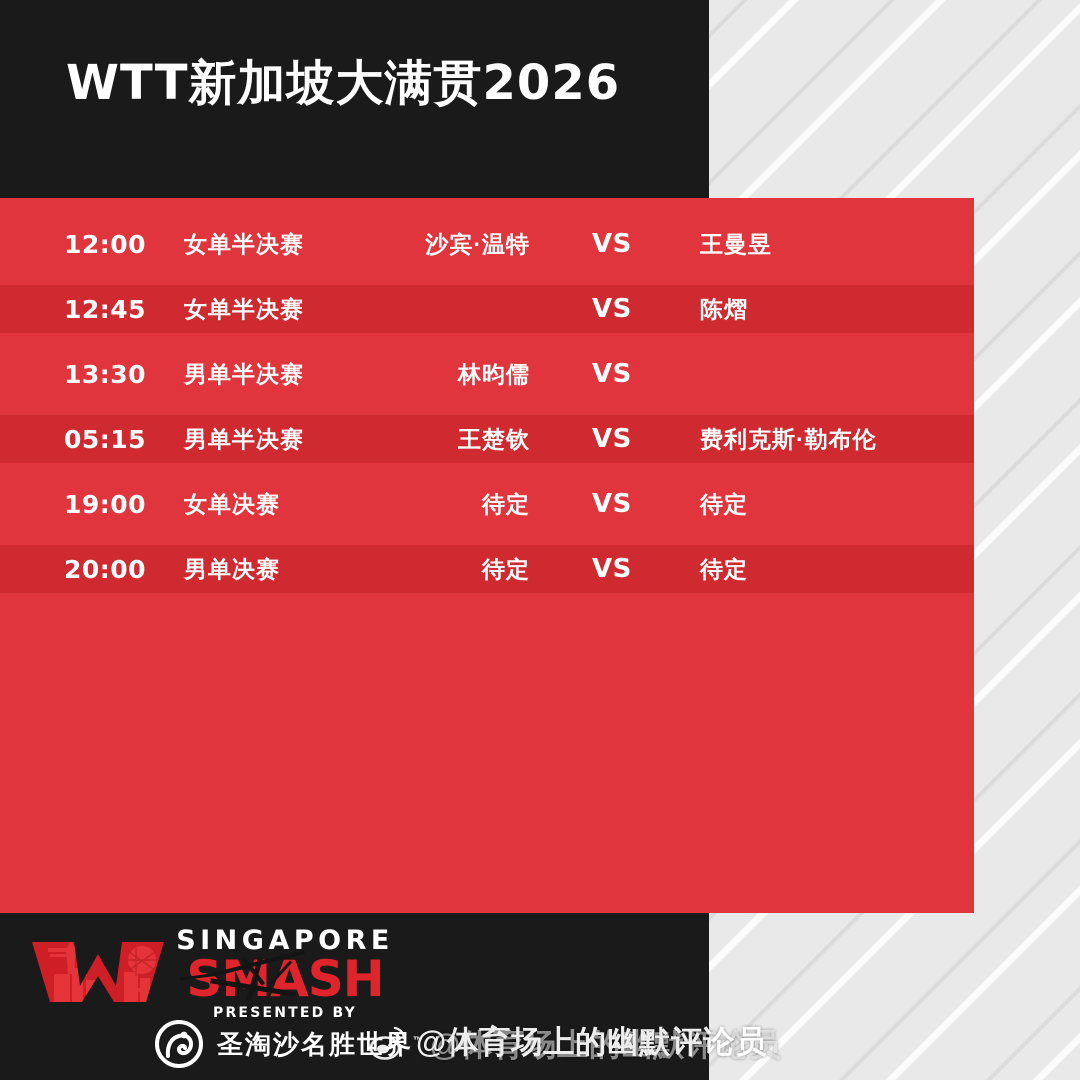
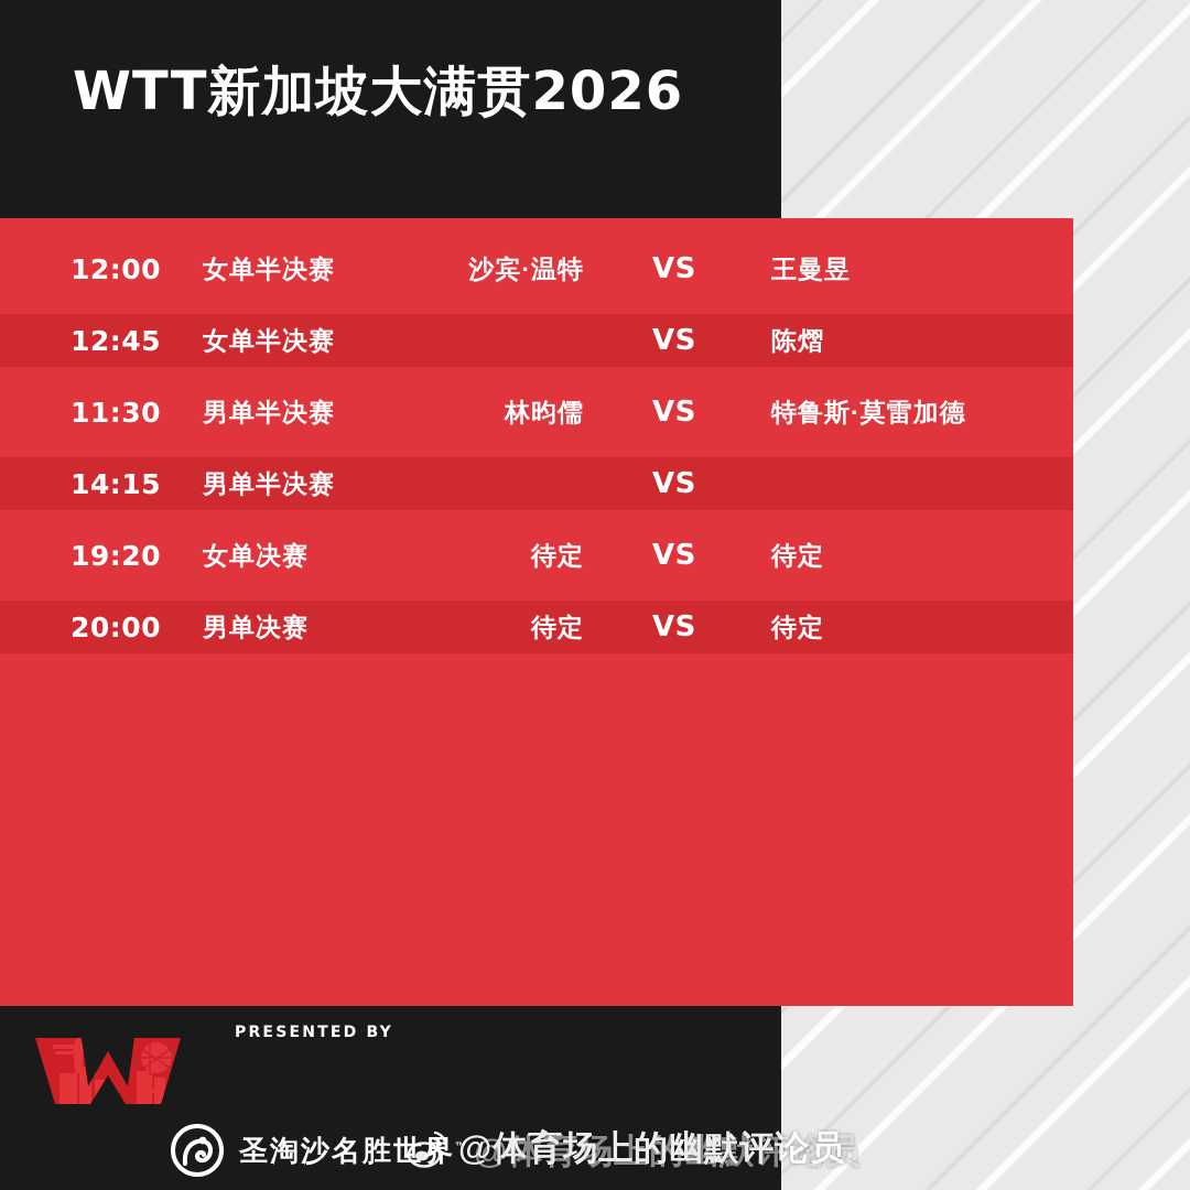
  WTT新加坡大满贯2026
  12:00
  女单半决赛
  沙宾·温特
  VS
  王曼昱
  12:45
  女单半决赛
  VS
  陈熠
- 13:30
+ 11:30
  男单半决赛
  林昀儒
  VS
+ 特鲁斯·莫雷加德
- 05:15
+ 14:15
  男单半决赛
- 王楚钦
  VS
- 费利克斯·勒布伦
- 19:00
+ 19:20
  女单决赛
  待定
  VS
  待定
  20:00
  男单决赛
  待定
  VS
  待定
- SINGAPORE
- SMASH
  PRESENTED BY
  圣淘沙名胜 ™
  @体育场上的幽默评论员
  @体育场上的幽默评论员
